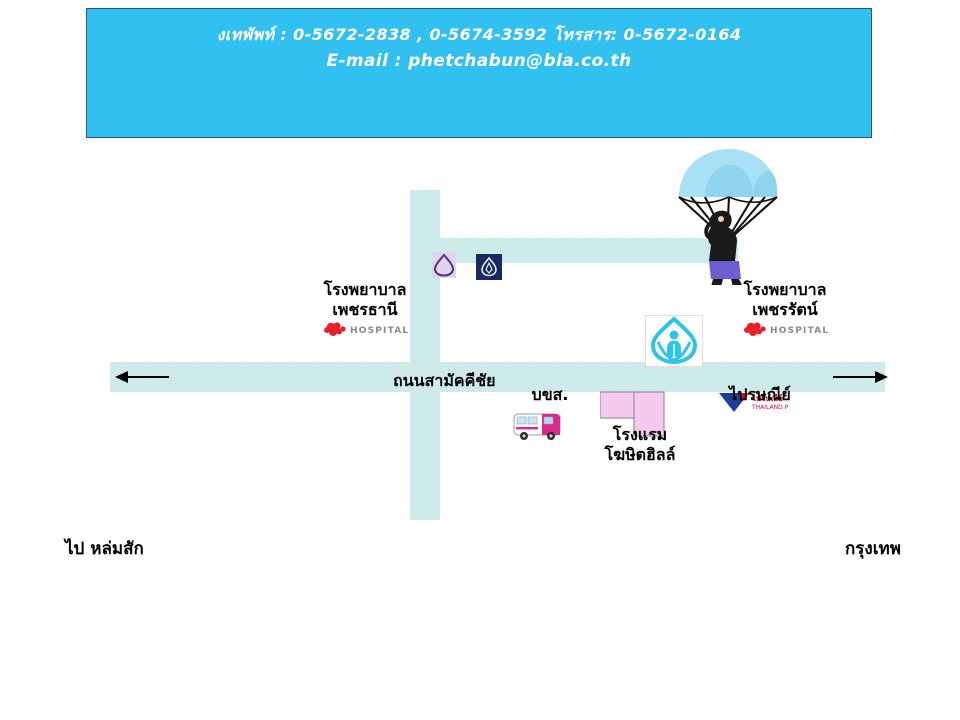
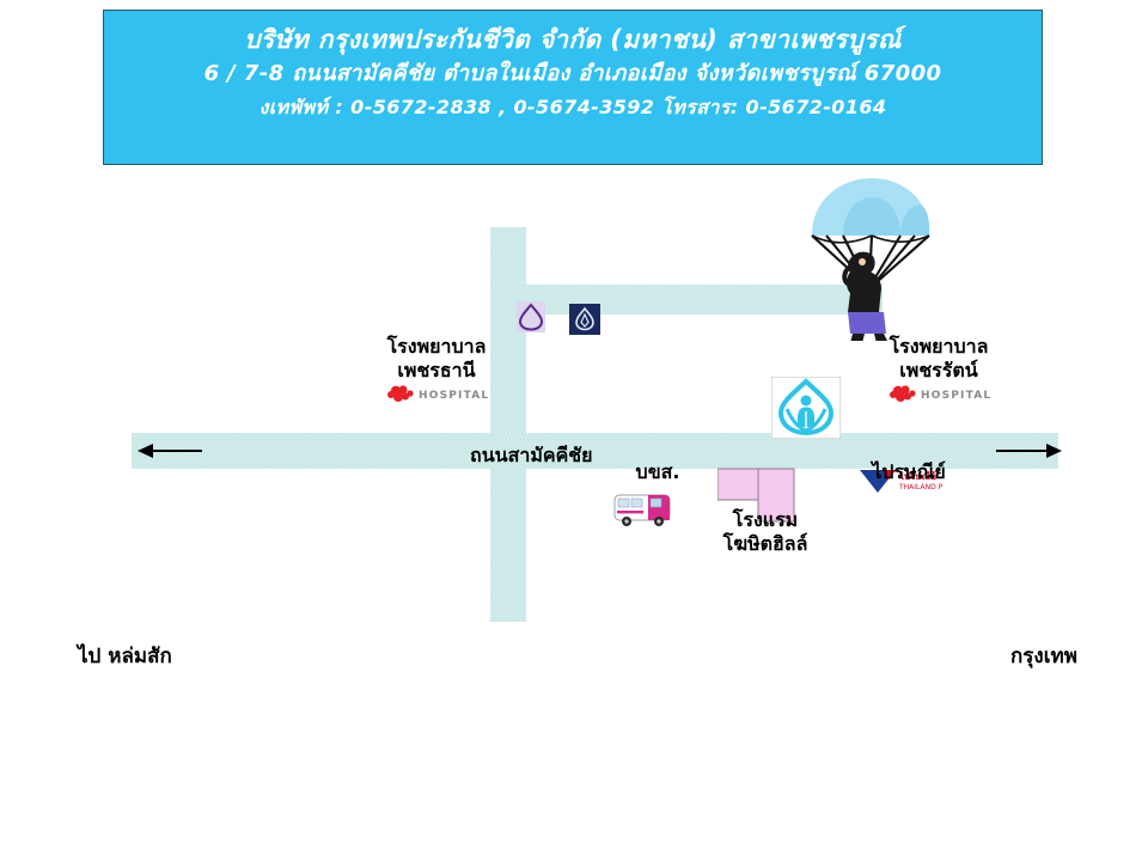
+ บริษัท กรุงเทพประกันชีวิต จำกัด (มหาชน) สาขาเพชรบูรณ์
+ 6 / 7-8 ถนนสามัคคีชัย ตำบลในเมือง อำเภอเมือง จังหวัดเพชรบูรณ์ 67000
  งเทพัพท์ : 0-5672-2838 , 0-5674-3592 โทรสาร: 0-5672-0164
- E-mail : phetchabun@bla.co.th
  ถนนสามัคคีชัย
  ไป หล่มสัก
  กรุงเทพ
  โรงพยาบาล
  เพชรธานี
  HOSPITAL
  โรงพยาบาล
  เพชรรัตน์
  HOSPITAL
  บขส.
  โรงแรม
  โฆษิตฮิลล์
  ไปรษณีย์
  ไปรษณีย์
